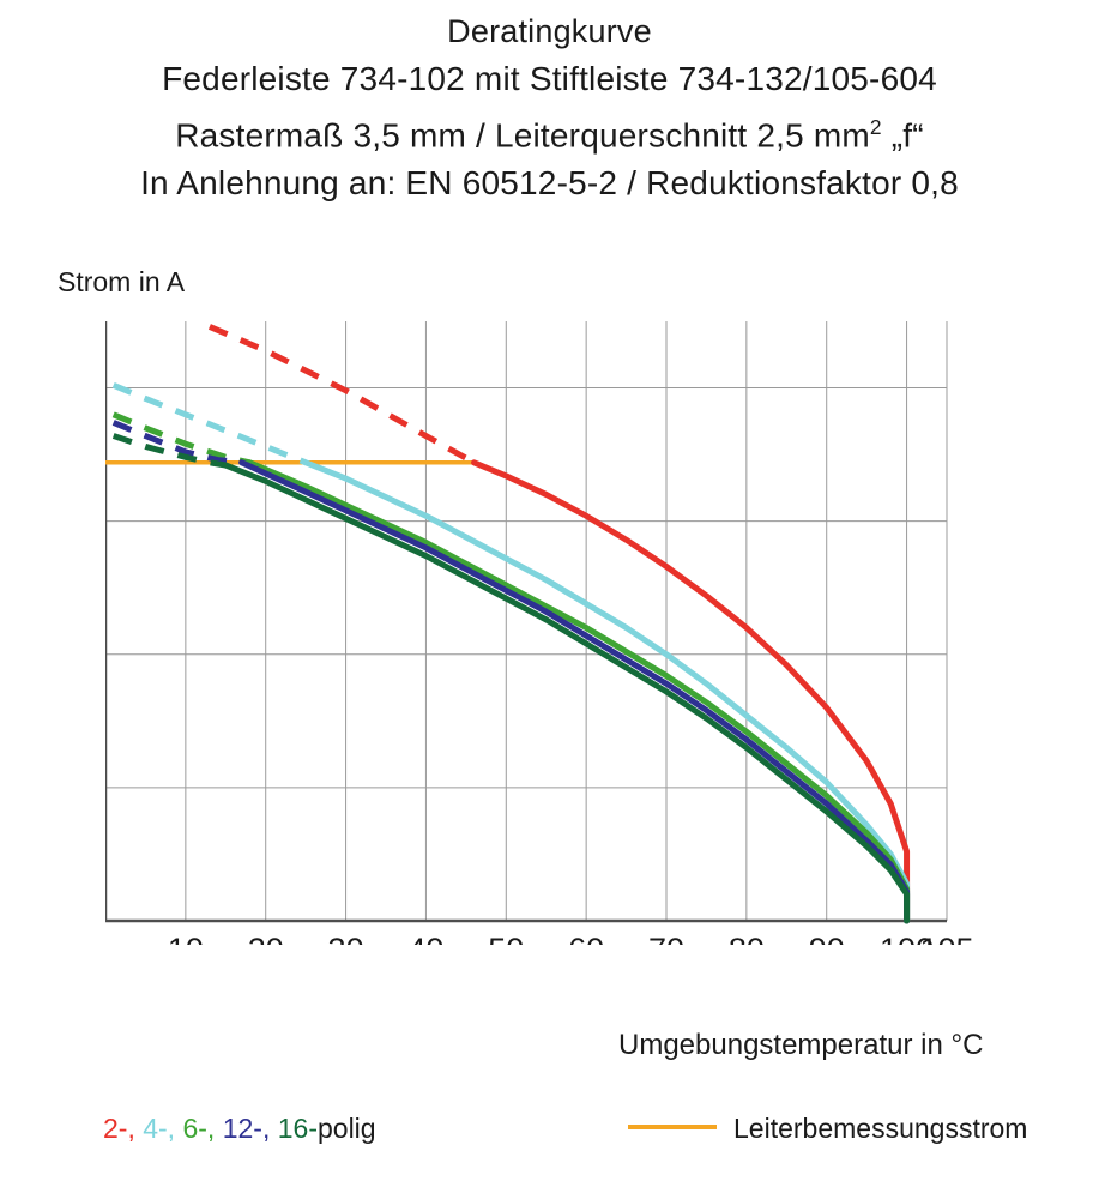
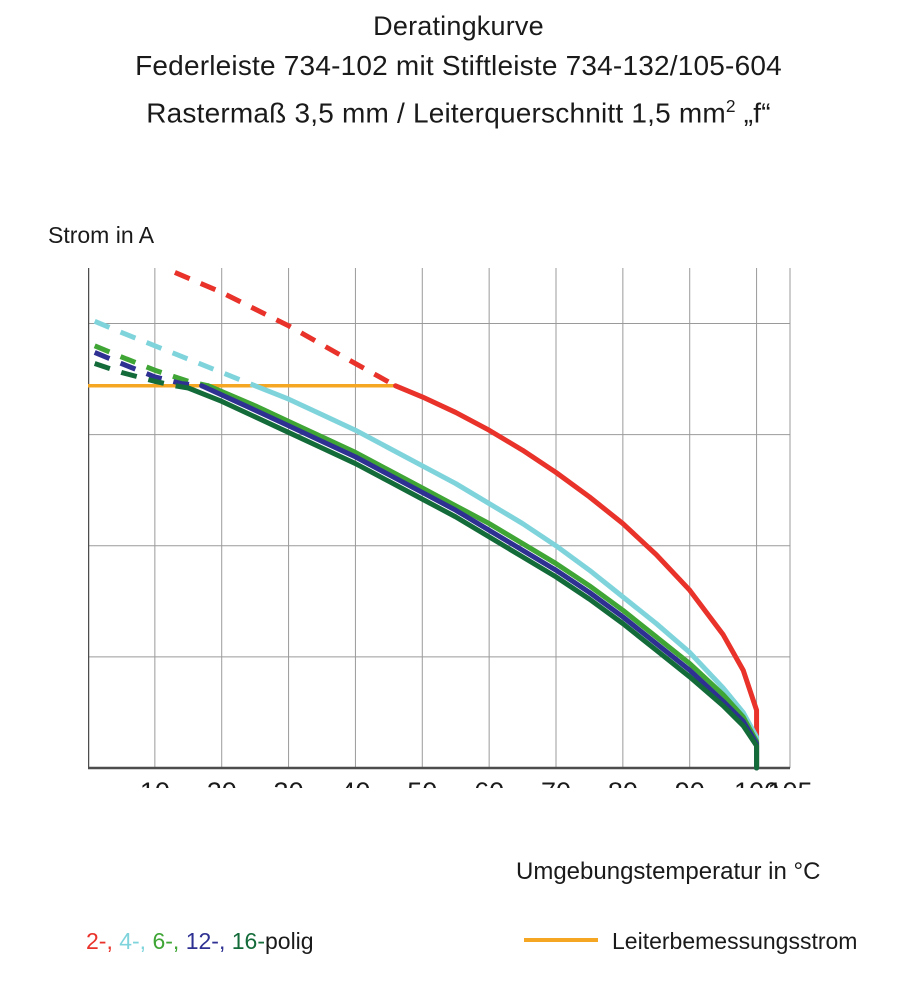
  Deratingkurve
  Federleiste 734-102 mit Stiftleiste 734-132/105-604
- Rastermaß 3,5 mm / Leiterquerschnitt 2,5 mm2 „f“
+ Rastermaß 3,5 mm / Leiterquerschnitt 1,5 mm2 „f“
- In Anlehnung an: EN 60512-5-2 / Reduktionsfaktor 0,8
  Strom in A
  Umgebungstemperatur in °C
  2-, 4-, 6-, 12-, 16-polig
  Leiterbemessungsstrom
